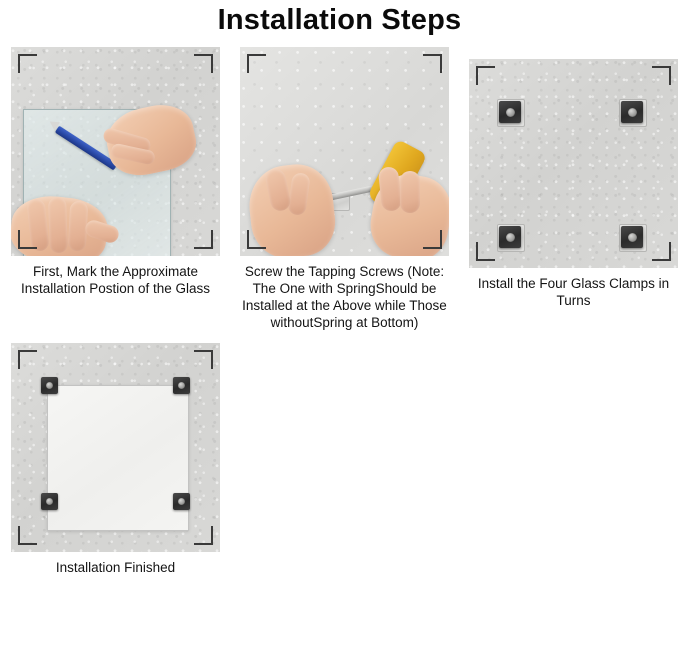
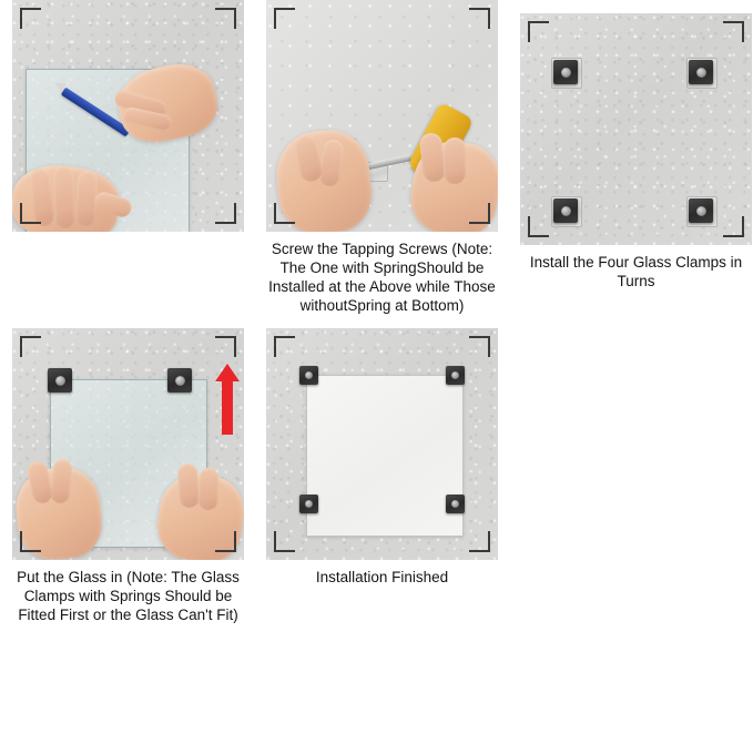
- Installation Steps
- First, Mark the Approximate Installation Postion of the Glass
  Screw the Tapping Screws (Note: The One with SpringShould be Installed at the Above while Those withoutSpring at Bottom)
  Install the Four Glass Clamps in Turns
+ Put the Glass in (Note: The Glass Clamps with Springs Should be Fitted First or the Glass Can't Fit)
  Installation Finished
